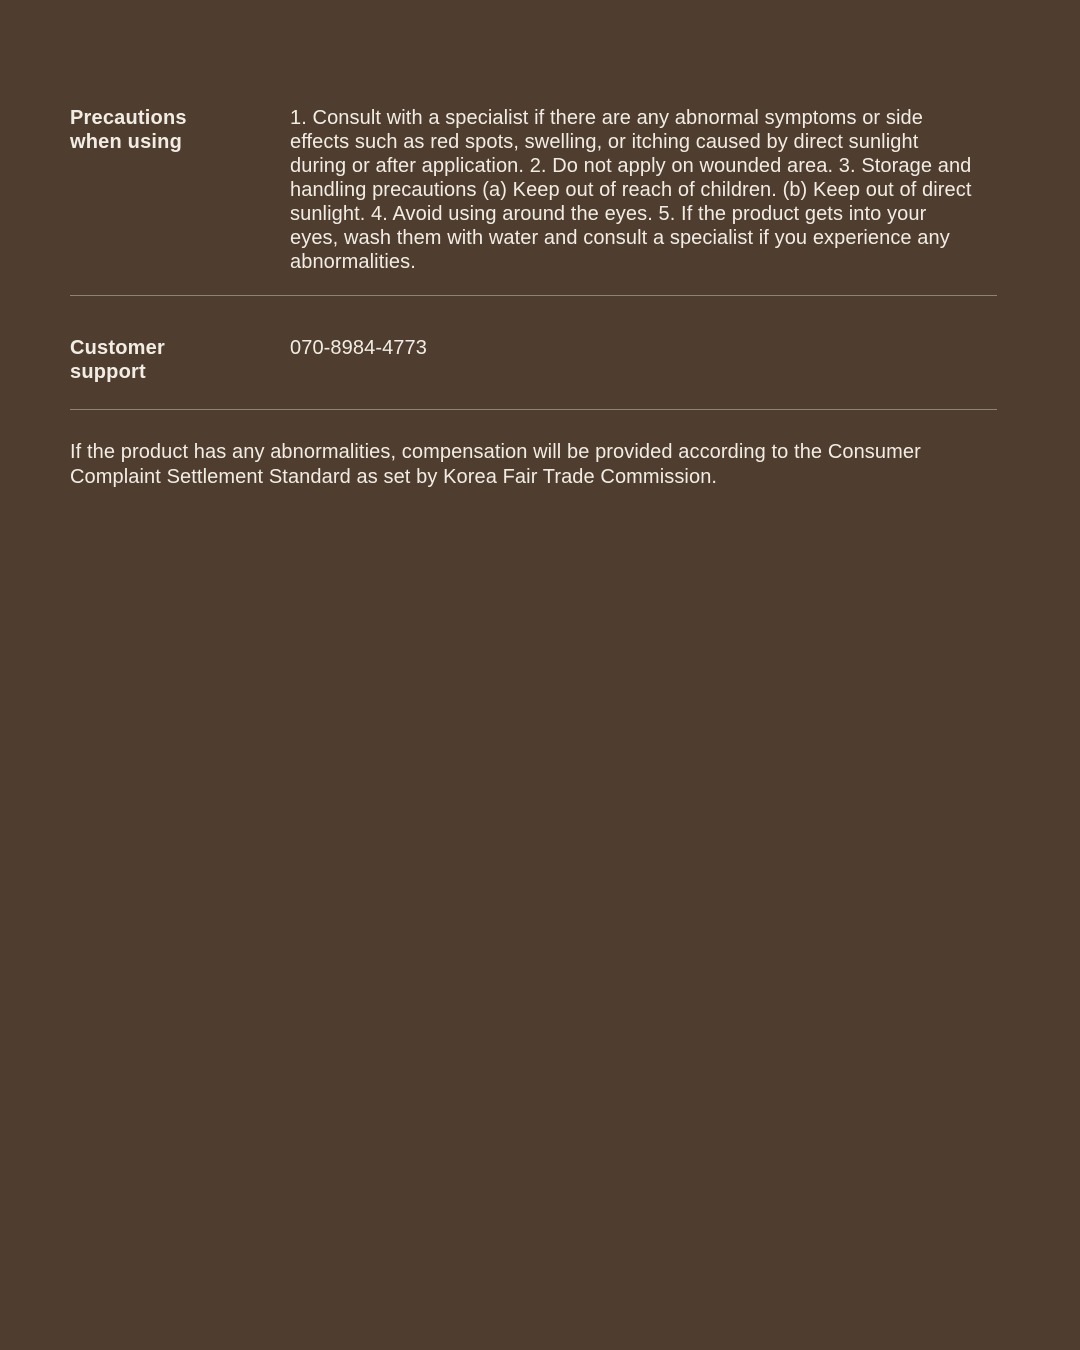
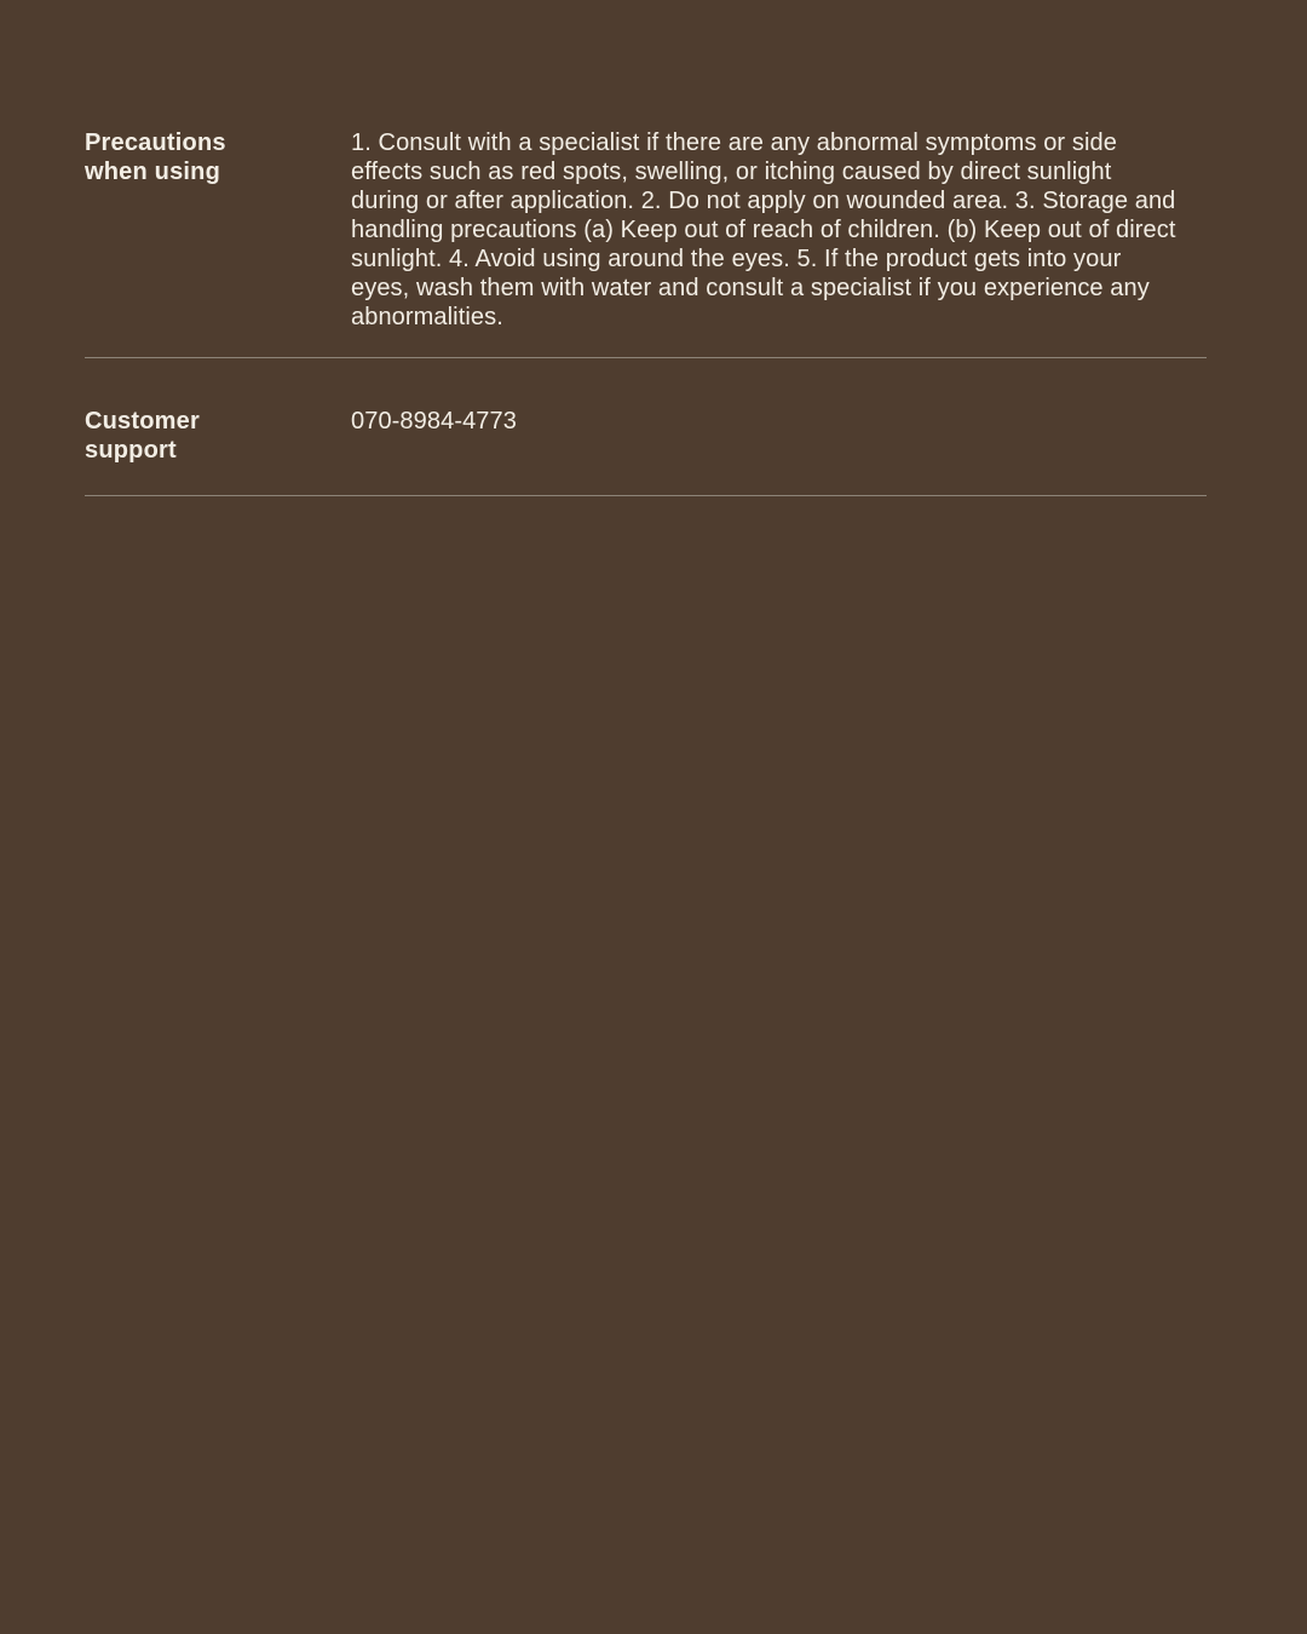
  Precautions
  when using
  1. Consult with a specialist if there are any abnormal symptoms or side
  effects such as red spots, swelling, or itching caused by direct sunlight
  during or after application. 2. Do not apply on wounded area. 3. Storage and
  handling precautions (a) Keep out of reach of children. (b) Keep out of direct
  sunlight. 4. Avoid using around the eyes. 5. If the product gets into your
  eyes, wash them with water and consult a specialist if you experience any
  abnormalities.
  Customer
  support
  070-8984-4773
- If the product has any abnormalities, compensation will be provided according to the Consumer
- Complaint Settlement Standard as set by Korea Fair Trade Commission.
